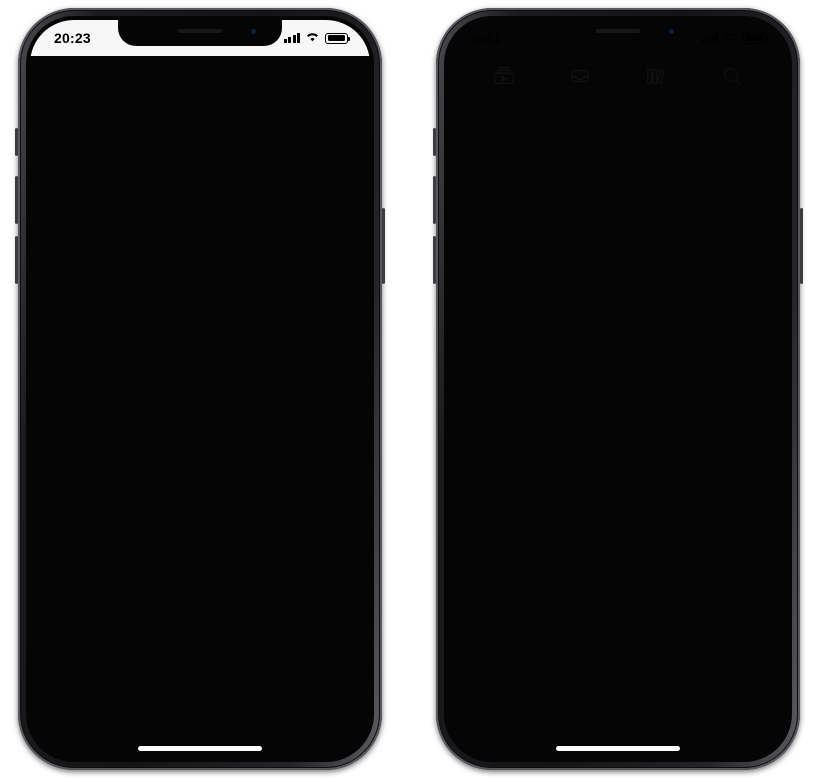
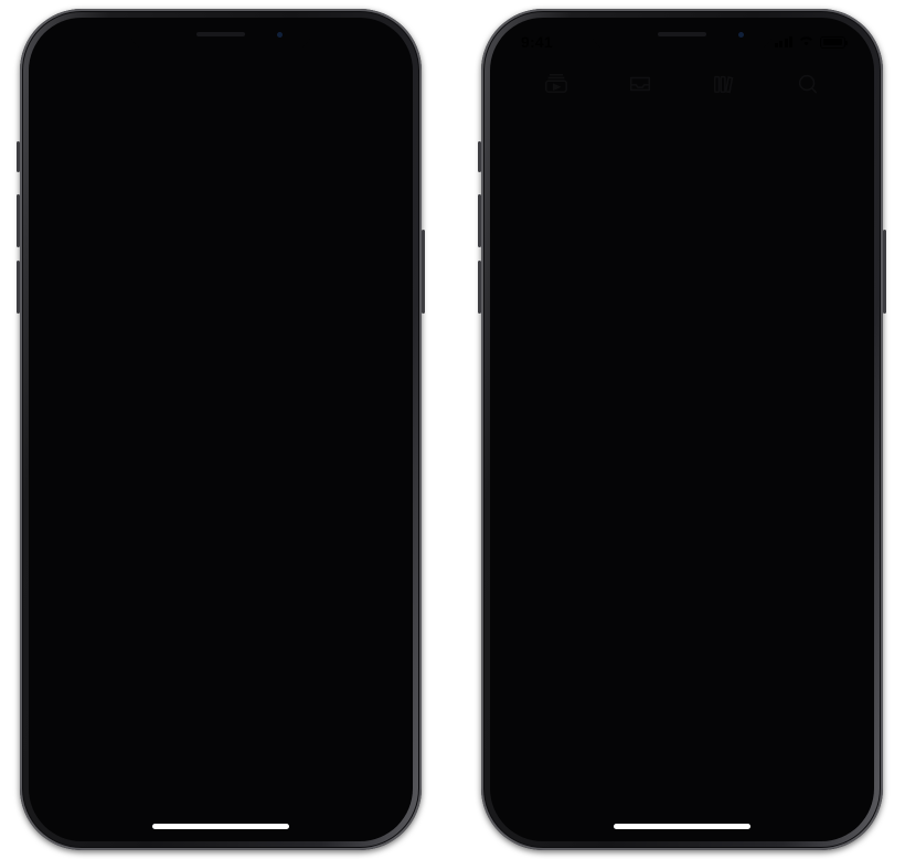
- 20:23
